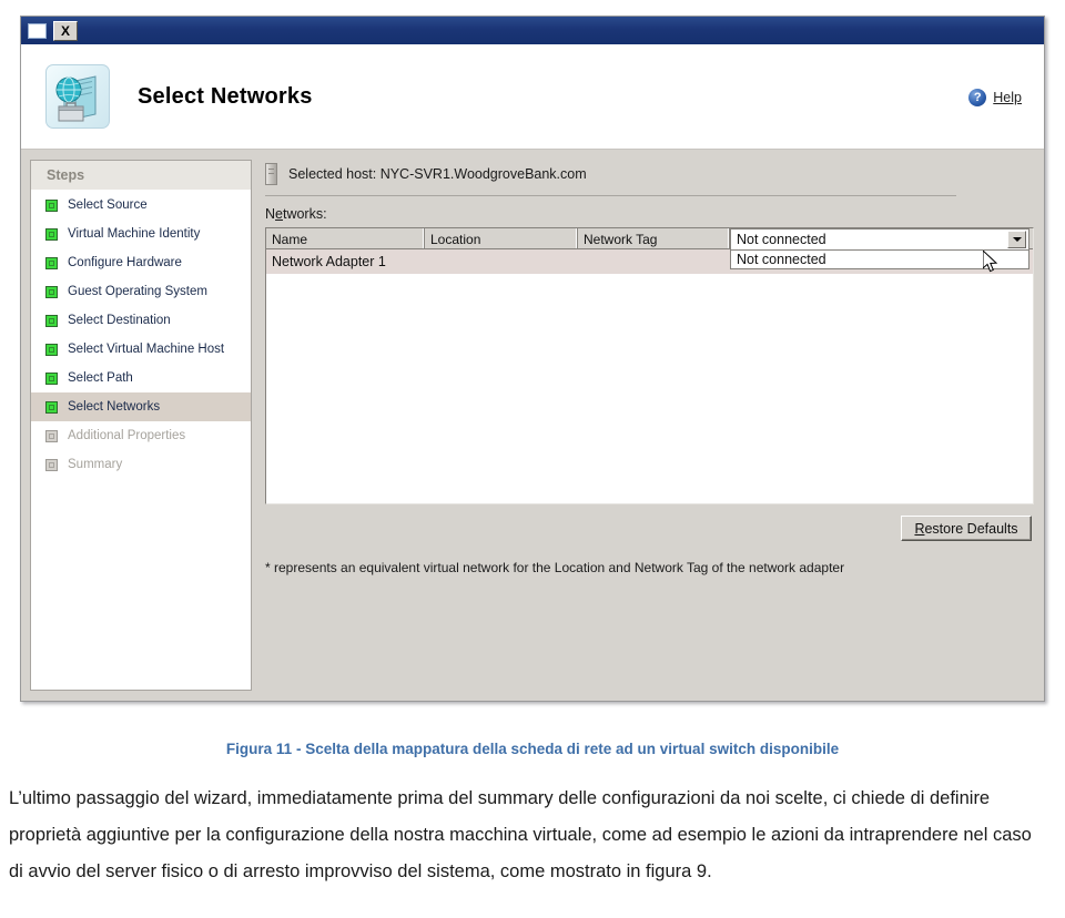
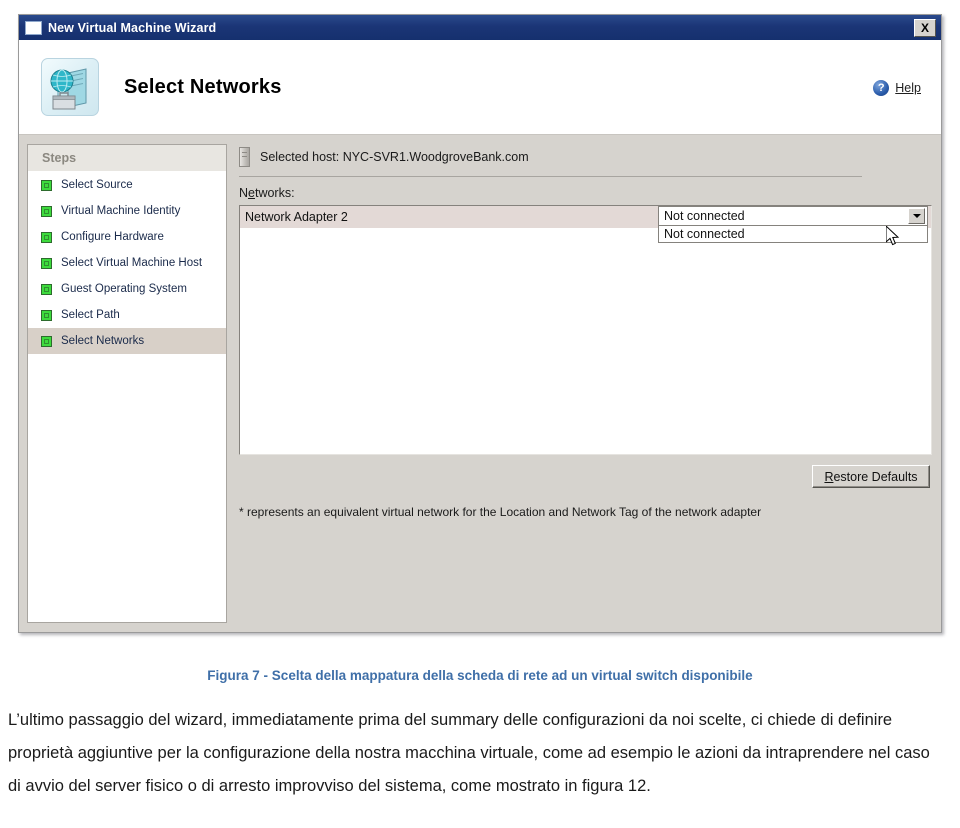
+ New Virtual Machine Wizard
  X
  Select Networks
  ?
  Help
  Steps
  Select Source
  Virtual Machine Identity
  Configure Hardware
- Guest Operating System
+ Select Virtual Machine Host
- Select Destination
- Select Virtual Machine Host
+ Guest Operating System
  Select Path
  Select Networks
- Additional Properties
- Summary
  Selected host: NYC-SVR1.WoodgroveBank.com
  Networks:
- Name
- Location
- Network Tag
- Network Adapter 1
+ Network Adapter 2
  Not connected
  Not connected
  R
  estore Defaults
  * represents an equivalent virtual network for the Location and Network Tag of the network adapter
- Figura 11 - Scelta della mappatura della scheda di rete ad un virtual switch disponibile
+ Figura 7 - Scelta della mappatura della scheda di rete ad un virtual switch disponibile
- L’ultimo passaggio del wizard, immediatamente prima del summary delle configurazioni da noi scelte, ci chiede di definire proprietà aggiuntive per la configurazione della nostra macchina virtuale, come ad esempio le azioni da intraprendere nel caso di avvio del server fisico o di arresto improvviso del sistema, come mostrato in figura 9.
+ L’ultimo passaggio del wizard, immediatamente prima del summary delle configurazioni da noi scelte, ci chiede di definire proprietà aggiuntive per la configurazione della nostra macchina virtuale, come ad esempio le azioni da intraprendere nel caso di avvio del server fisico o di arresto improvviso del sistema, come mostrato in figura 12.
